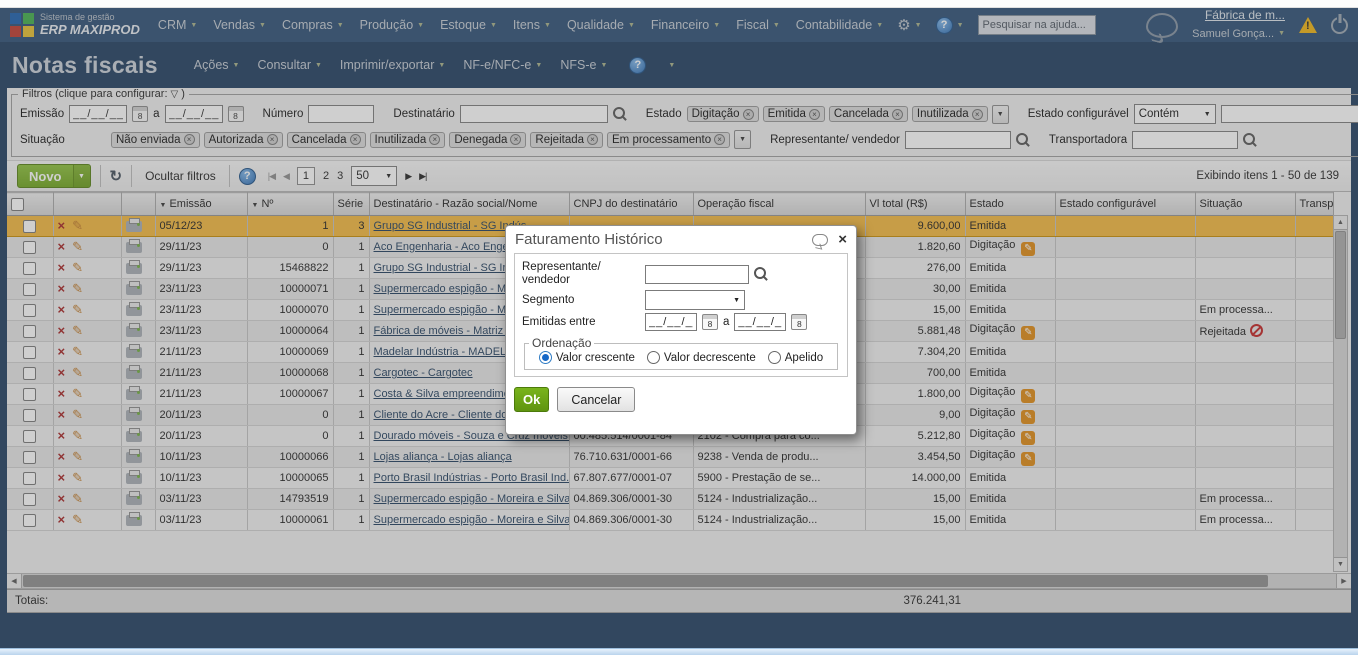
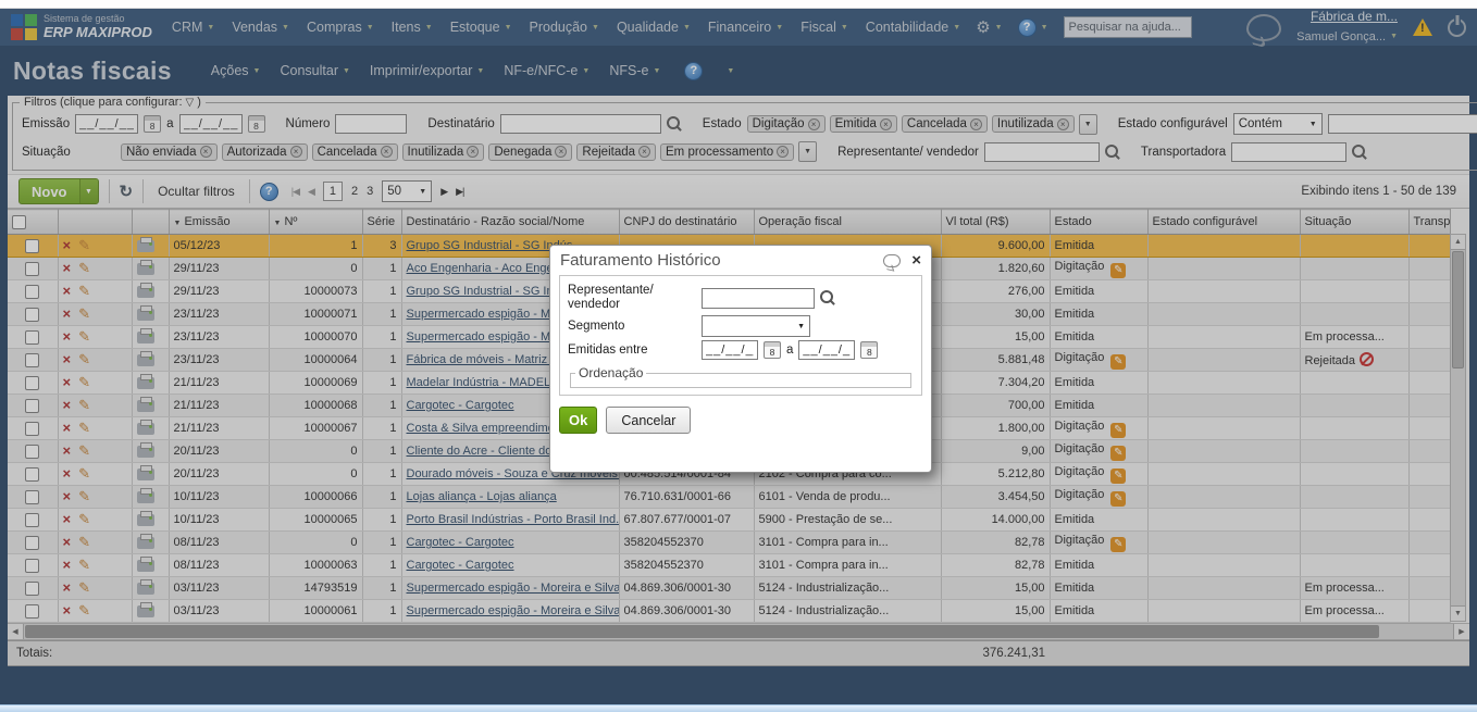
  Sistema de gestão
  ERP MAXIPROD
  CRM
  Vendas
  Compras
- Produção
+ Itens
  Estoque
- Itens
+ Produção
  Qualidade
  Financeiro
  Fiscal
  Contabilidade
  ⚙
  ?
  Pesquisar na ajuda...
  Fábrica de m...
  Samuel Gonça...
  Notas fiscais
  Ações
  Consultar
  Imprimir/exportar
  NF-e/NFC-e
  NFS-e
  ?
  Filtros (clique para configurar:
  ▽
  )
  Emissão
  __/__/__
  8
  a
  __/__/__
  8
  Número
  Destinatário
  Estado
  Digitação
  ×
  Emitida
  ×
  Cancelada
  ×
  Inutilizada
  ×
  Estado configurável
  Contém
  Situação
  Não enviada
  ×
  Autorizada
  ×
  Cancelada
  ×
  Inutilizada
  ×
  Denegada
  ×
  Rejeitada
  ×
  Em processamento
  ×
  Representante/ vendedor
  Transportadora
  Novo
  ↻
  Ocultar filtros
  ?
  |◀
  ◀
  1
  2
  3
  50
  ▶
  ▶|
  Exibindo itens 1 - 50 de 139
  			Emissão	Nº	Série	Destinatário - Razão social/Nome	CNPJ do destinatário	Operação fiscal	Vl total (R$)	Estado	Estado configurável	Situação	Transp
  	× ✎		05/12/23	1	3	Grupo SG Industrial - SG I			9.600,00	Emitida
  	× ✎		29/11/23	0	1	Aco Engenharia - Aco Eng			1.820,60	Digitação ✎
- 	× ✎		29/11/23	15468822	1	Grupo SG Industrial - SG I			276,00	Emitida
+ 	× ✎		29/11/23	10000073	1	Grupo SG Industrial - SG I			276,00	Emitida
  	× ✎		23/11/23	10000071	1	Supermercado espigão - M			30,00	Emitida
  	× ✎		23/11/23	10000070	1	Supermercado espigão - M			15,00	Emitida		Em processa...
  	× ✎		23/11/23	10000064	1	Fábrica de móveis - Matriz			5.881,48	Digitação ✎		Rejeitada
  	× ✎		21/11/23	10000069	1	Madelar Indústria - MADEL			7.304,20	Emitida
  	× ✎		21/11/23	10000068	1	Cargotec - Cargotec			700,00	Emitida
  	× ✎		21/11/23	10000067	1	Costa & Silva empreendim			1.800,00	Digitação ✎
  	× ✎		20/11/23	0	1	Cliente do Acre - Cliente d			9,00	Digitação ✎
  	× ✎		20/11/23	0	1	Dourado móveis - Souza e Cruz móveis	00.485.514/0001-84	2102 - Compra para co...	5.212,80	Digitação ✎
- 	× ✎		10/11/23	10000066	1	Lojas aliança - Lojas aliança	76.710.631/0001-66	9238 - Venda de produ...	3.454,50	Digitação ✎
+ 	× ✎		10/11/23	10000066	1	Lojas aliança - Lojas aliança	76.710.631/0001-66	6101 - Venda de produ...	3.454,50	Digitação ✎
  	× ✎		10/11/23	10000065	1	Porto Brasil Indústrias - Porto Brasil Ind.	67.807.677/0001-07	5900 - Prestação de se...	14.000,00	Emitida
+ 	× ✎		08/11/23	0	1	Cargotec - Cargotec	358204552370	3101 - Compra para in...	82,78	Digitação ✎
+ 	× ✎		08/11/23	10000063	1	Cargotec - Cargotec	358204552370	3101 - Compra para in...	82,78	Emitida
  	× ✎		03/11/23	14793519	1	Supermercado espigão - Moreira e Silva	04.869.306/0001-30	5124 - Industrialização...	15,00	Emitida		Em processa...
  	× ✎		03/11/23	10000061	1	Supermercado espigão - Moreira e Silva	04.869.306/0001-30	5124 - Industrialização...	15,00	Emitida		Em processa...
  Totais:
  376.241,31
  Faturamento Histórico
  ×
  Representante/ vendedor
  Segmento
  Emitidas entre
  __/__/_
  8
  a
  __/__/_
  8
  Ordenação
- Valor crescente
- Valor decrescente
- Apelido
  Ok
  Cancelar
